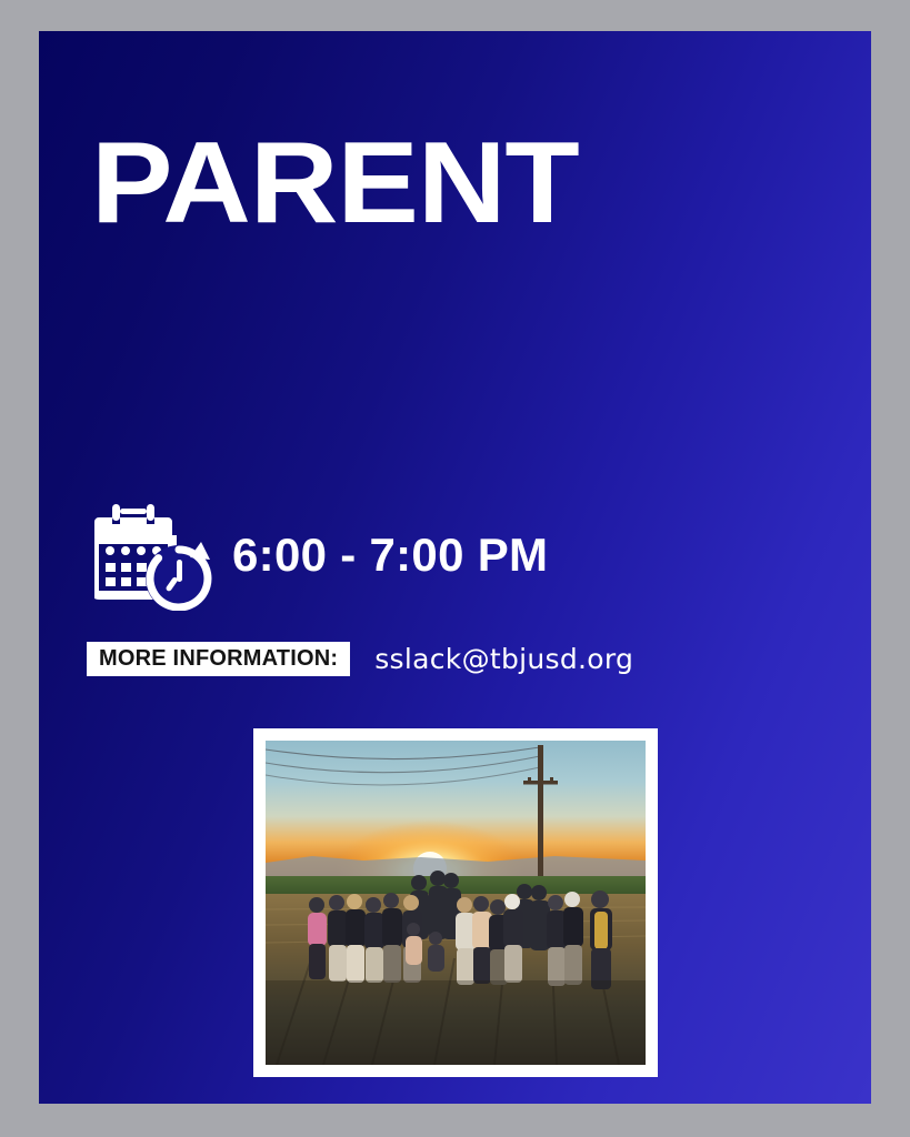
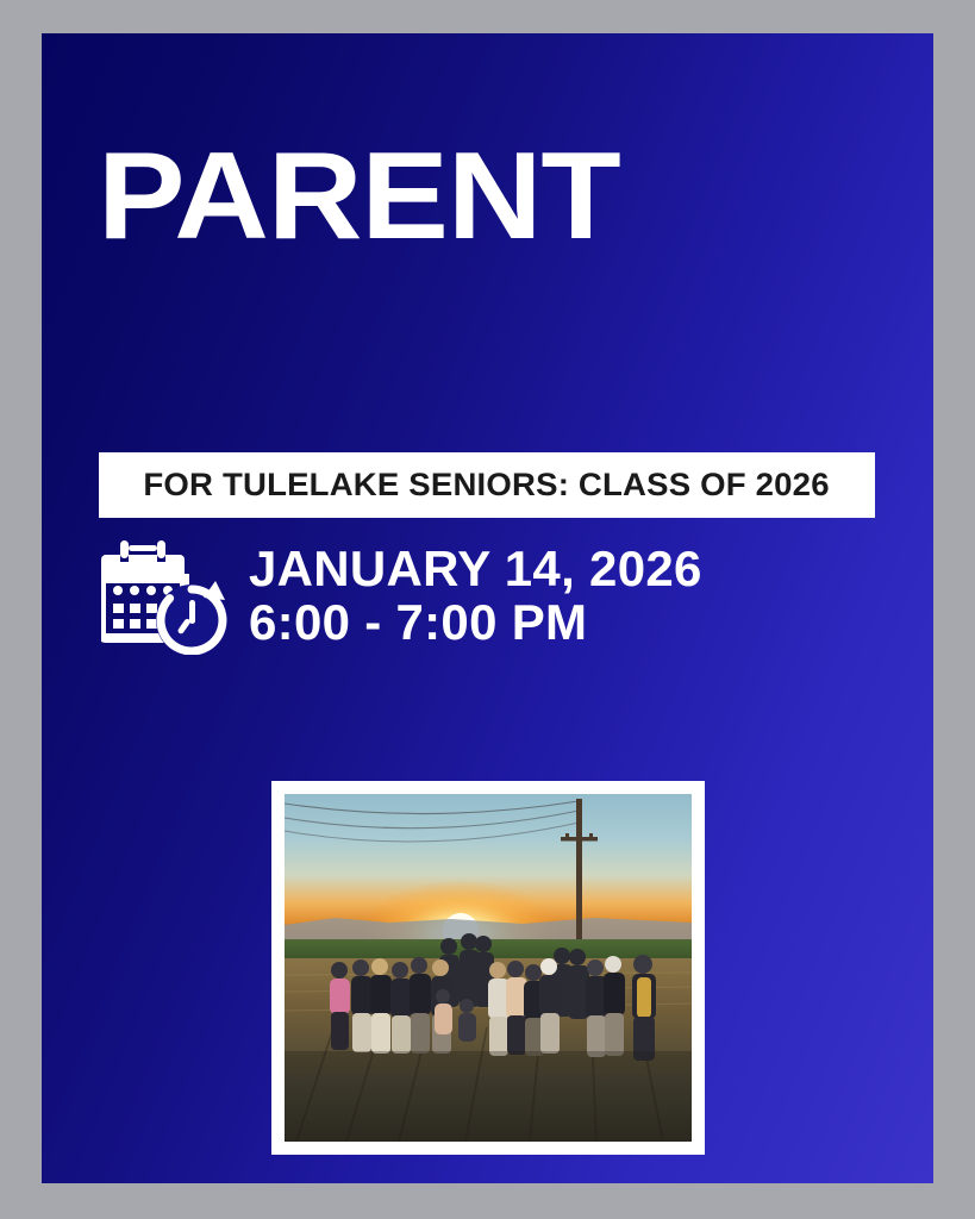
  PARENT
+ FOR TULELAKE SENIORS: CLASS OF 2026
+ JANUARY 14, 2026
  6:00 - 7:00 PM
- MORE INFORMATION:
- sslack@tbjusd.org
